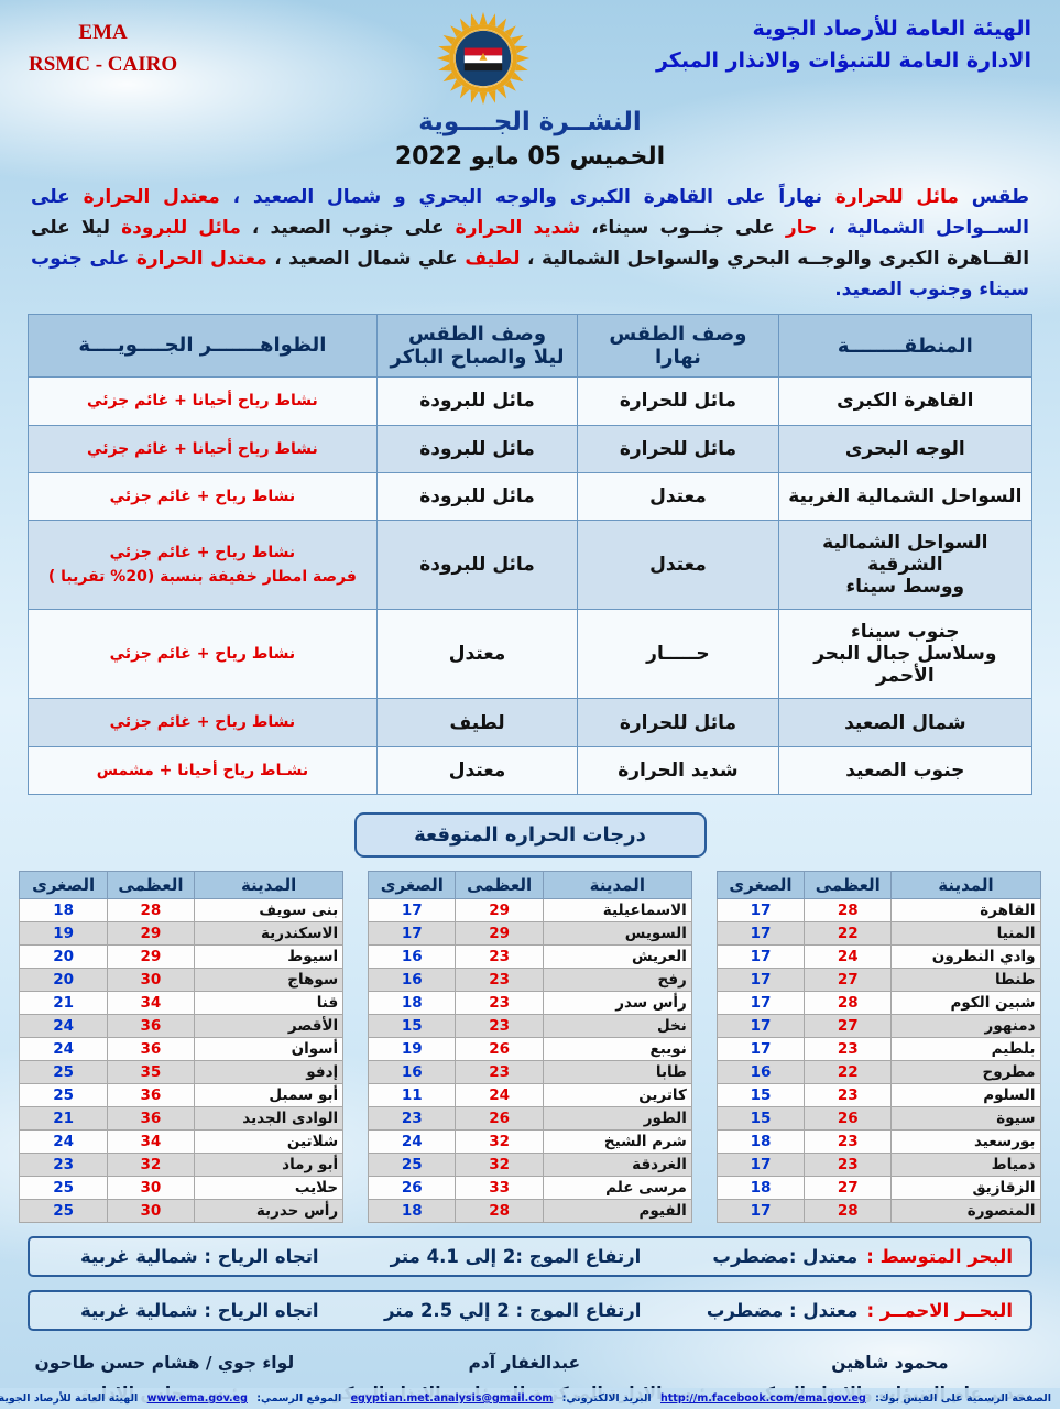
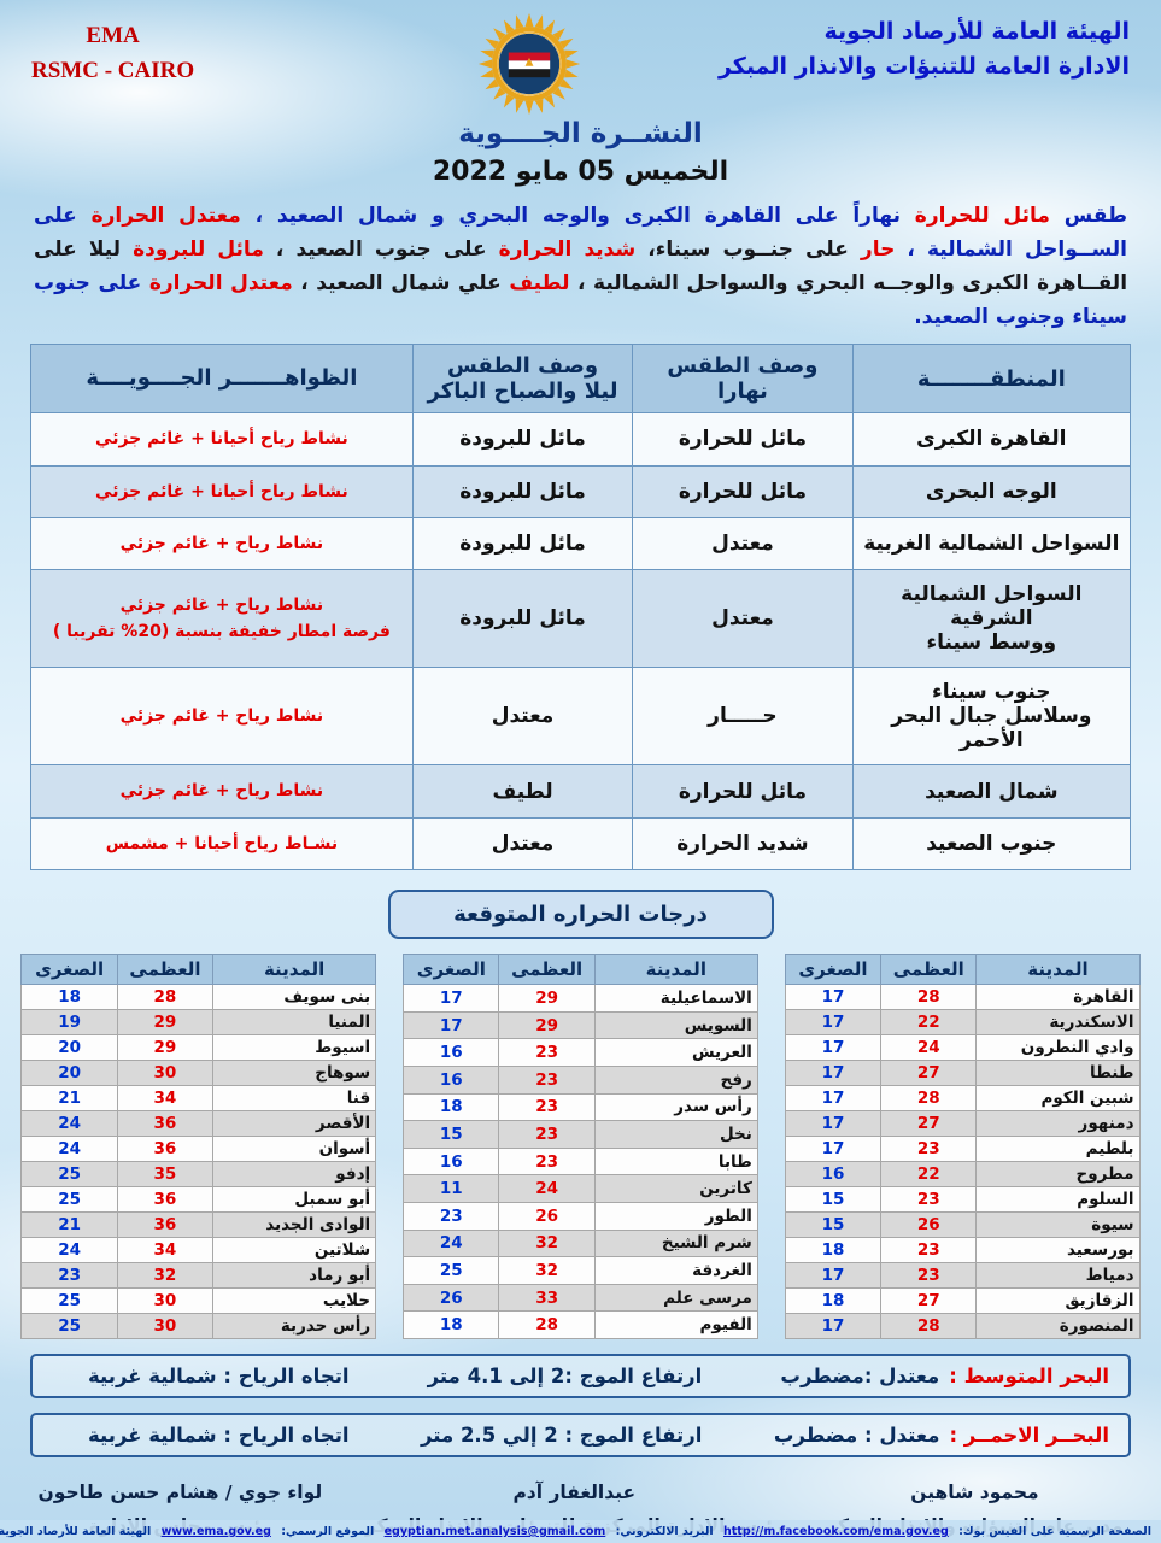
  EMA
  RSMC - CAIRO
  الهيئة العامة للأرصاد الجوية
  الادارة العامة للتنبؤات والانذار المبكر
  النشــرة الجــــوية
  الخميس 05 مايو 2022
  طقس مائل للحرارة نهاراً على القاهرة الكبرى والوجه البحري و شمال الصعيد ، معتدل الحرارة على الســواحل الشمالية ، حار على جنــوب سيناء، شديد الحرارة على جنوب الصعيد ، مائل للبرودة ليلا على القــاهرة الكبرى والوجــه البحري والسواحل الشمالية ، لطيف علي شمال الصعيد ، معتدل الحرارة على جنوب سيناء وجنوب الصعيد.
  المنطقــــــــة	وصف الطقس نهارا	وصف الطقس ليلا والصباح الباكر	الظواهـــــــر الجــــويــــة
  القاهرة الكبرى	مائل للحرارة	مائل للبرودة	نشاط رياح أحيانا + غائم جزئي
  الوجه البحرى	مائل للحرارة	مائل للبرودة	نشاط رياح أحيانا + غائم جزئي
  السواحل الشمالية الغربية	معتدل	مائل للبرودة	نشاط رياح + غائم جزئي
  السواحل الشمالية الشرقية ووسط سيناء	معتدل	مائل للبرودة	نشاط رياح + غائم جزئيفرصة امطار خفيفة بنسبة (20% تقريبا )
  جنوب سيناء وسلاسل جبال البحر الأحمر	حـــــار	معتدل	نشاط رياح + غائم جزئي
  شمال الصعيد	مائل للحرارة	لطيف	نشاط رياح + غائم جزئي
  جنوب الصعيد	شديد الحرارة	معتدل	نشـاط رياح أحيانا + مشمس
  درجات الحراره المتوقعة
  المدينة	العظمى	الصغرى
  القاهرة	28	17
- المنيا	22	17
+ الاسكندرية	22	17
  وادي النطرون	24	17
  طنطا	27	17
  شبين الكوم	28	17
  دمنهور	27	17
  بلطيم	23	17
  مطروح	22	16
  السلوم	23	15
  سيوة	26	15
  بورسعيد	23	18
  دمياط	23	17
  الزقازيق	27	18
  المنصورة	28	17
  المدينة	العظمى	الصغرى
  الاسماعيلية	29	17
  السويس	29	17
  العريش	23	16
  رفح	23	16
  رأس سدر	23	18
  نخل	23	15
- نويبع	26	19
  طابا	23	16
  كاترين	24	11
  الطور	26	23
  شرم الشيخ	32	24
  الغردقة	32	25
  مرسى علم	33	26
  الفيوم	28	18
  المدينة	العظمى	الصغرى
  بنى سويف	28	18
- الاسكندرية	29	19
+ المنيا	29	19
  اسيوط	29	20
  سوهاج	30	20
  قنا	34	21
  الأقصر	36	24
  أسوان	36	24
  إدفو	35	25
  أبو سمبل	36	25
  الوادى الجديد	36	21
  شلاتين	34	24
  أبو رماد	32	23
  حلايب	30	25
  رأس حدربة	30	25
  البحر المتوسط :
  معتدل :مضطرب
  ارتفاع الموج :2 إلى 4.1 متر
  اتجاه الرياح : شمالية غربية
  البحــر الاحمــر :
  معتدل : مضطرب
  ارتفاع الموج : 2 إلي 2.5 متر
  اتجاه الرياح : شمالية غربية
  محمود شاهين
  عبدالغفار آدم
  لواء جوي / هشام حسن طاحون
